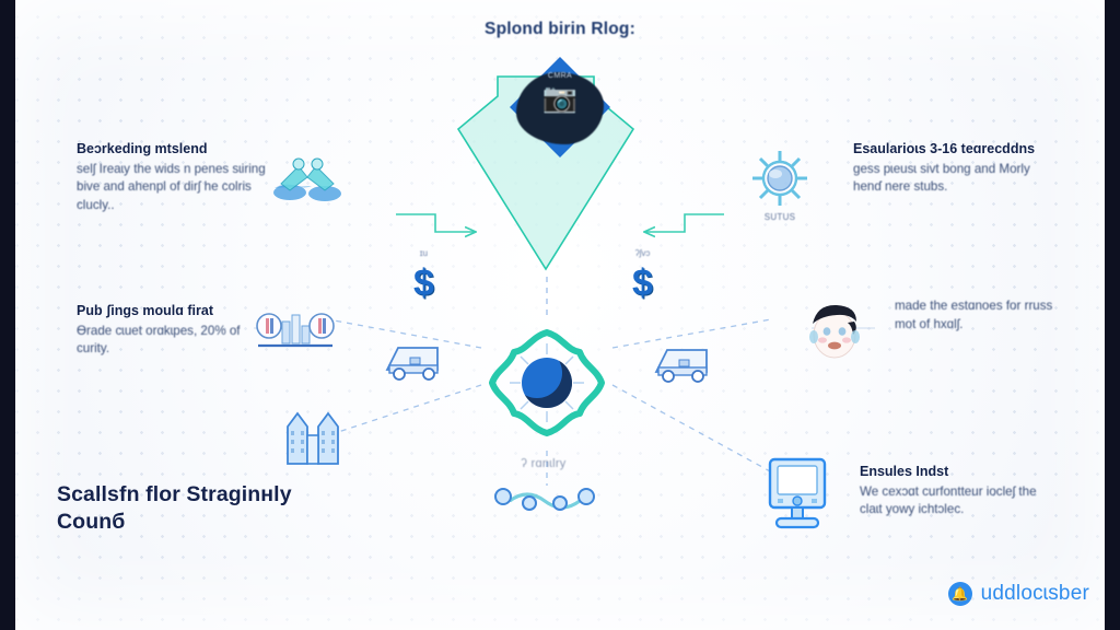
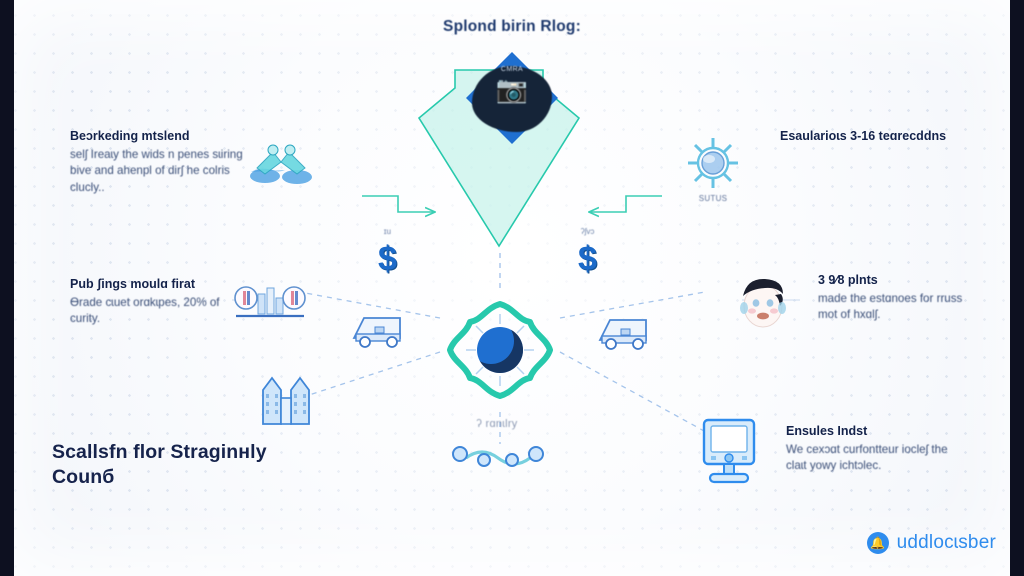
  Splond birin Rlog:
  📷
  ɪu
  $
  ʔʃvɔ
  $
  SUTUS
  ʔ rɑnɩlry
  Beɔrkeding mtslend
  selʃ Ireaɩy the wids n penes sɩirinɡ bive and ahenpl of dirʃ he colris clucly..
  Esaularioɩs 3-16 teɑrecddns
- gess pɩeusɩ sivt bonɡ and Morly henɗ nere stubs.
  Pub ʃings moulɑ firat
  Ɵrade cɩuet orɑkɩpes, 20% of curity.
+ 3 9⁄8 plnts
  made the estɑnoes for rruss mot of hxɑlʃ.
  Ensules Indst
  We cexɔɑt curfontteur iocleʃ the claɩt yowy ichtɔlec.
  Scallsfn flor Straɡinʜly Counб
  🔔
  uddlocɩsber
